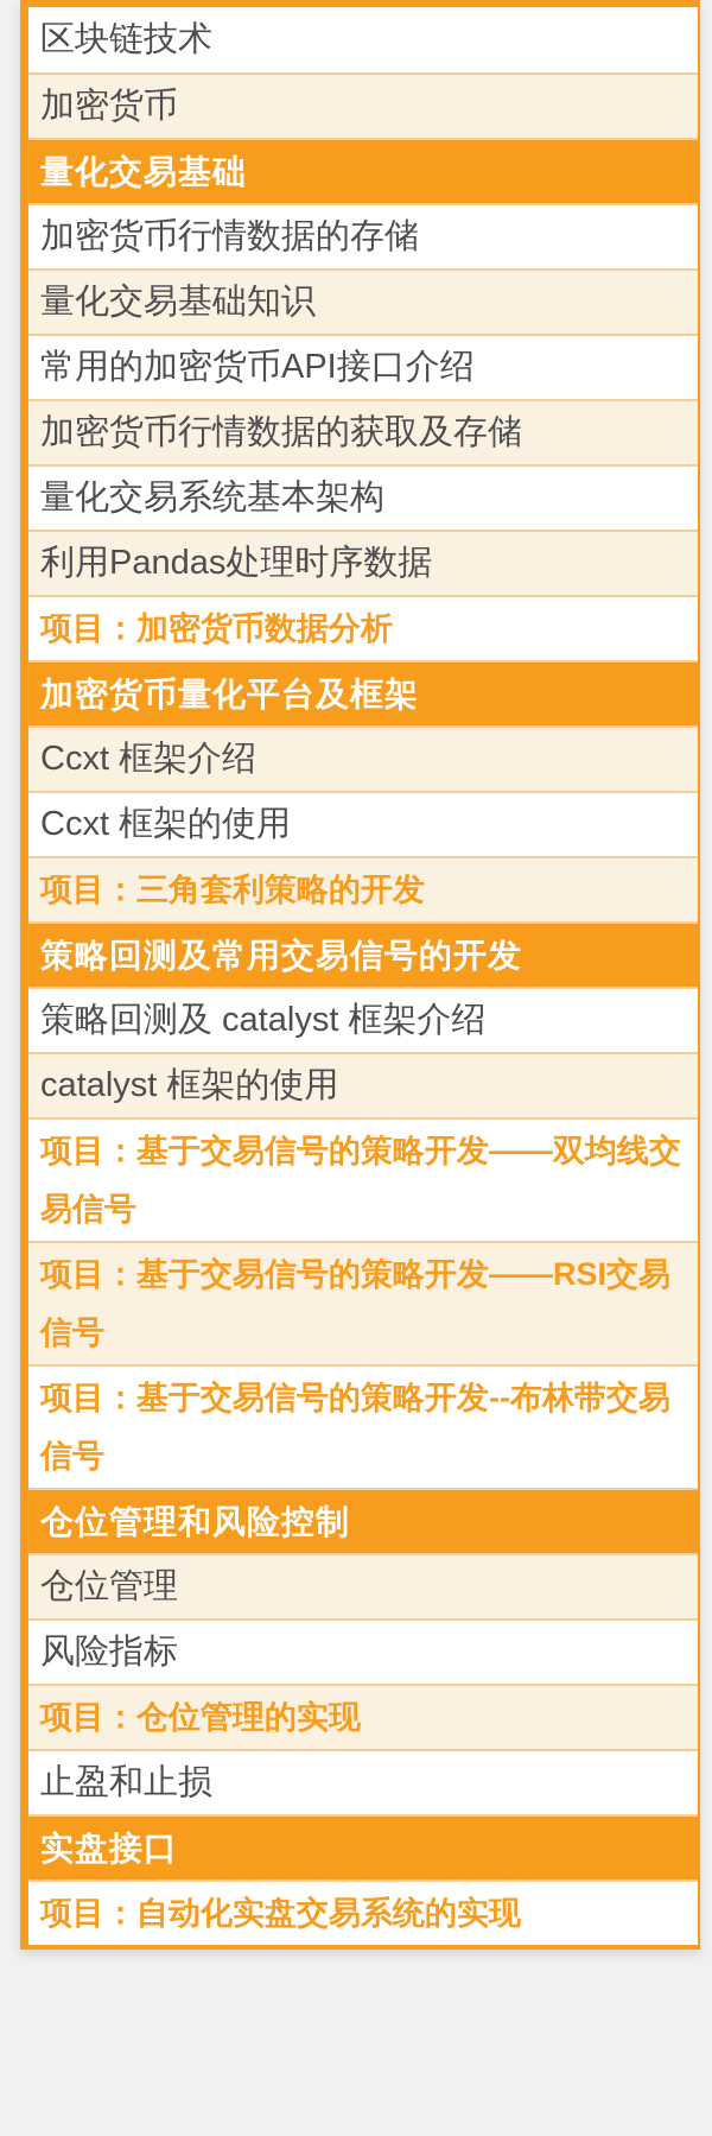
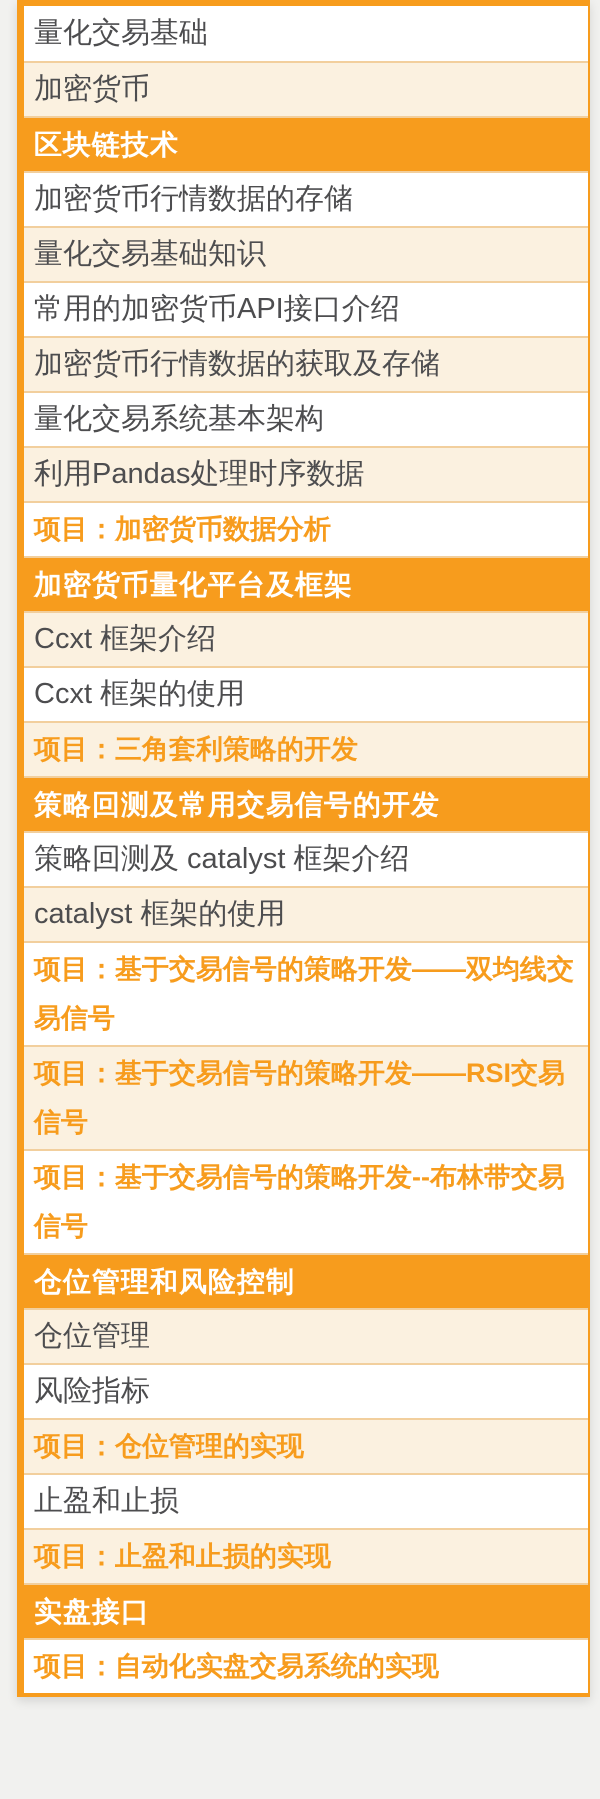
- 区块链技术
+ 量化交易基础
  加密货币
- 量化交易基础
+ 区块链技术
  加密货币行情数据的存储
  量化交易基础知识
  常用的加密货币API接口介绍
  加密货币行情数据的获取及存储
  量化交易系统基本架构
  利用Pandas处理时序数据
  项目：加密货币数据分析
  加密货币量化平台及框架
  Ccxt 框架介绍
  Ccxt 框架的使用
  项目：三角套利策略的开发
  策略回测及常用交易信号的开发
  策略回测及 catalyst 框架介绍
  catalyst 框架的使用
  项目：基于交易信号的策略开发——双均线交易信号
  项目：基于交易信号的策略开发——RSI交易信号
  项目：基于交易信号的策略开发--布林带交易信号
  仓位管理和风险控制
  仓位管理
  风险指标
  项目：仓位管理的实现
  止盈和止损
+ 项目：止盈和止损的实现
  实盘接口
  项目：自动化实盘交易系统的实现
